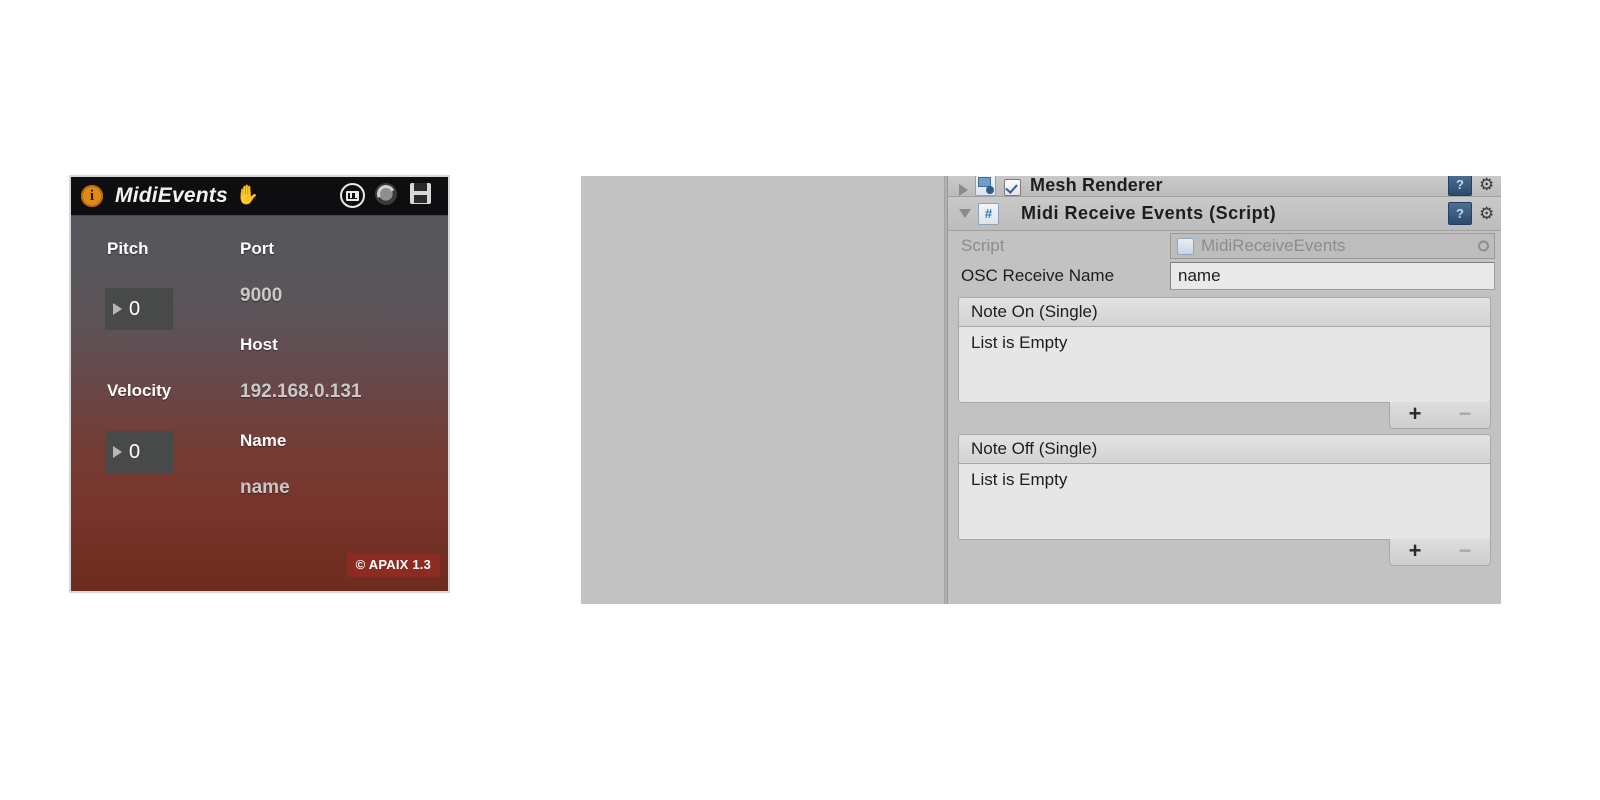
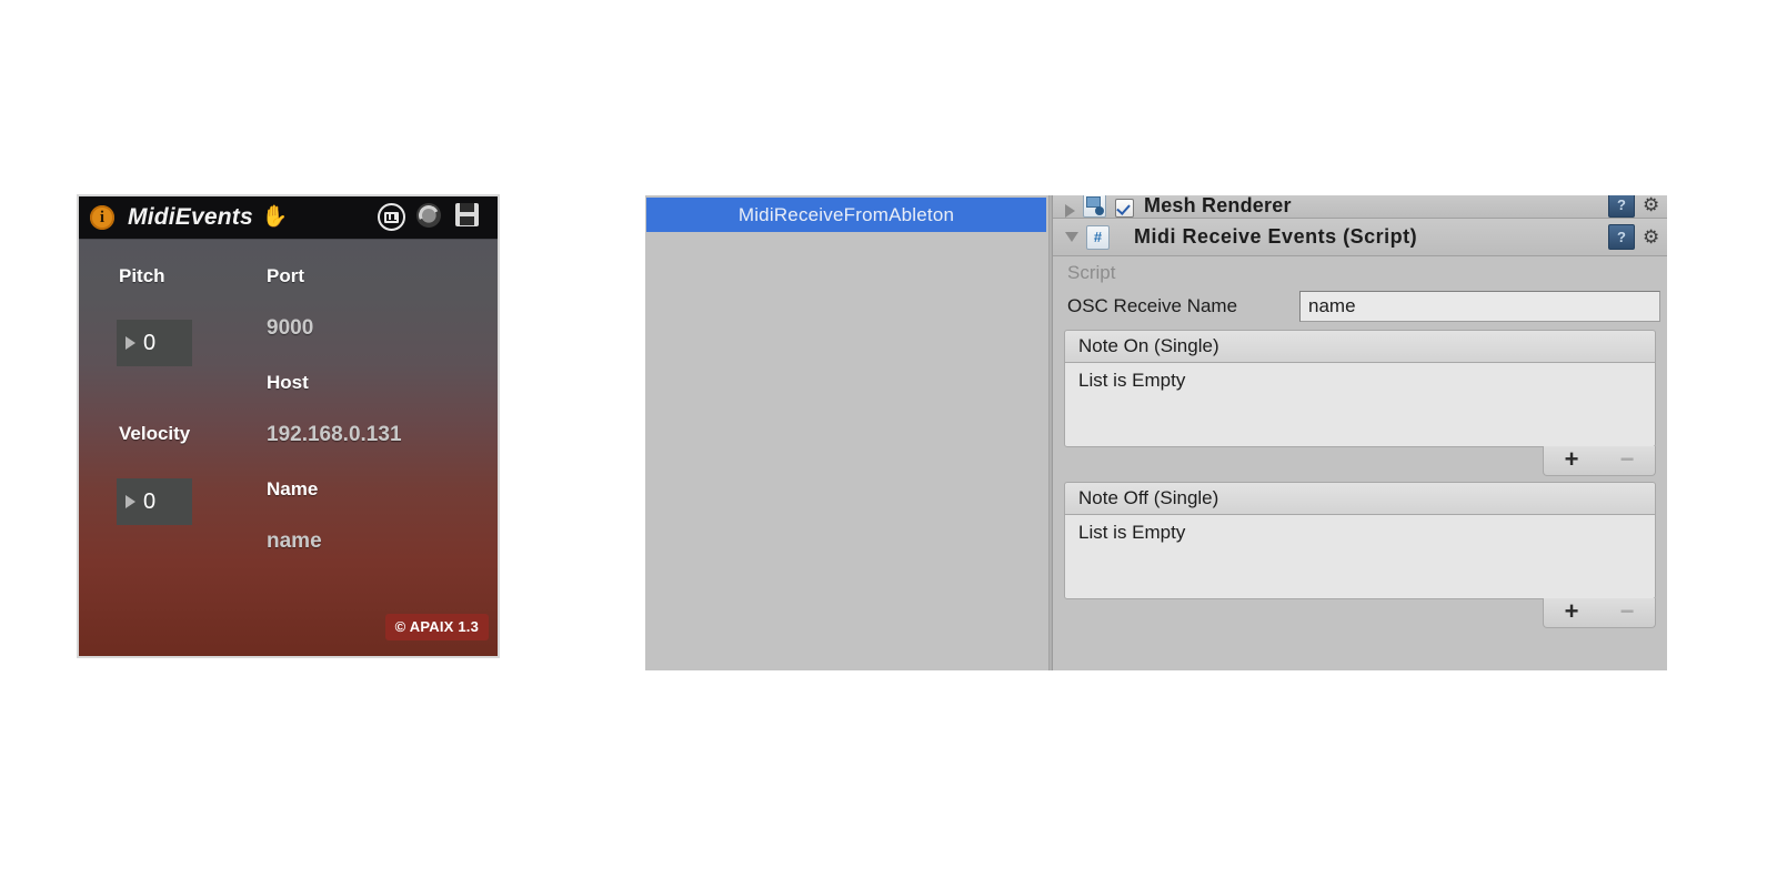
  i
  MidiEvents
  ✋
  Pitch
  0
  Velocity
  0
  Port
  9000
  Host
  192.168.0.131
  Name
  name
  © APAIX 1.3
+ MidiReceiveFromAbleton
  Mesh Renderer
  ?
  ⚙
  #
  Midi Receive Events (Script)
  ?
  ⚙
  Script
- MidiReceiveEvents
  OSC Receive Name
  name
  Note On (Single)
  List is Empty
  +
  −
  Note Off (Single)
  List is Empty
  +
  −
